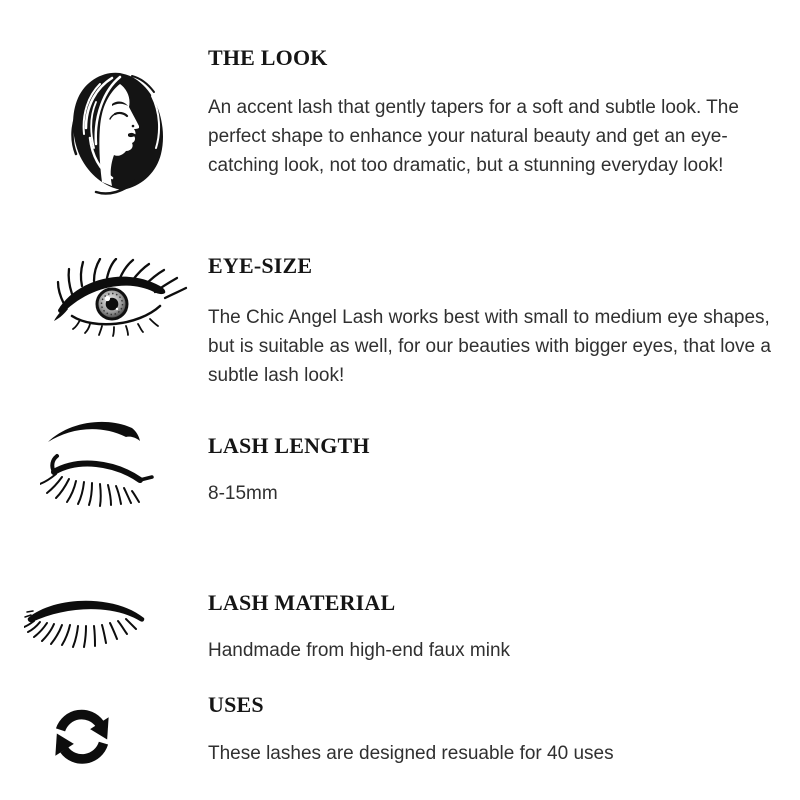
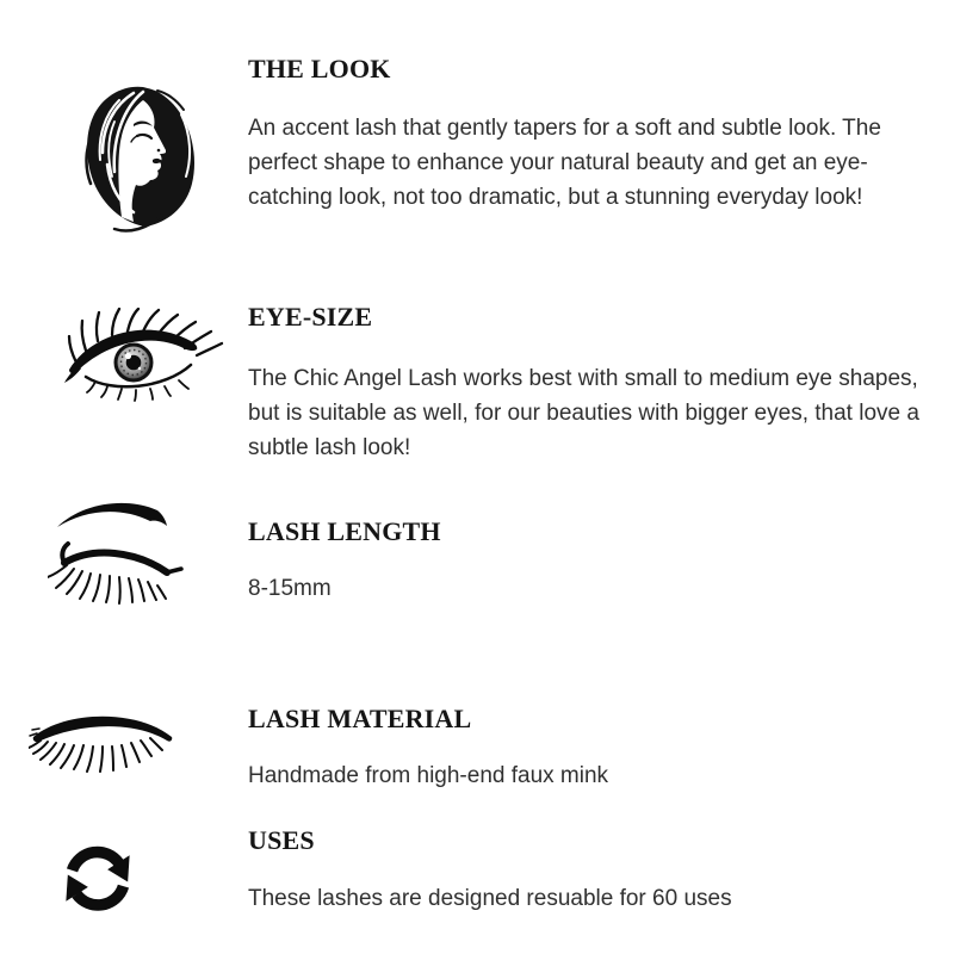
  THE LOOK
  An accent lash that gently tapers for a soft and subtle look. The perfect shape to enhance your natural beauty and get an eye-catching look, not too dramatic, but a stunning everyday look!
  EYE-SIZE
  The Chic Angel Lash works best with small to medium eye shapes, but is suitable as well, for our beauties with bigger eyes, that love a subtle lash look!
  LASH LENGTH
  8-15mm
  LASH MATERIAL
  Handmade from high-end faux mink
  USES
- These lashes are designed resuable for 40 uses
+ These lashes are designed resuable for 60 uses
